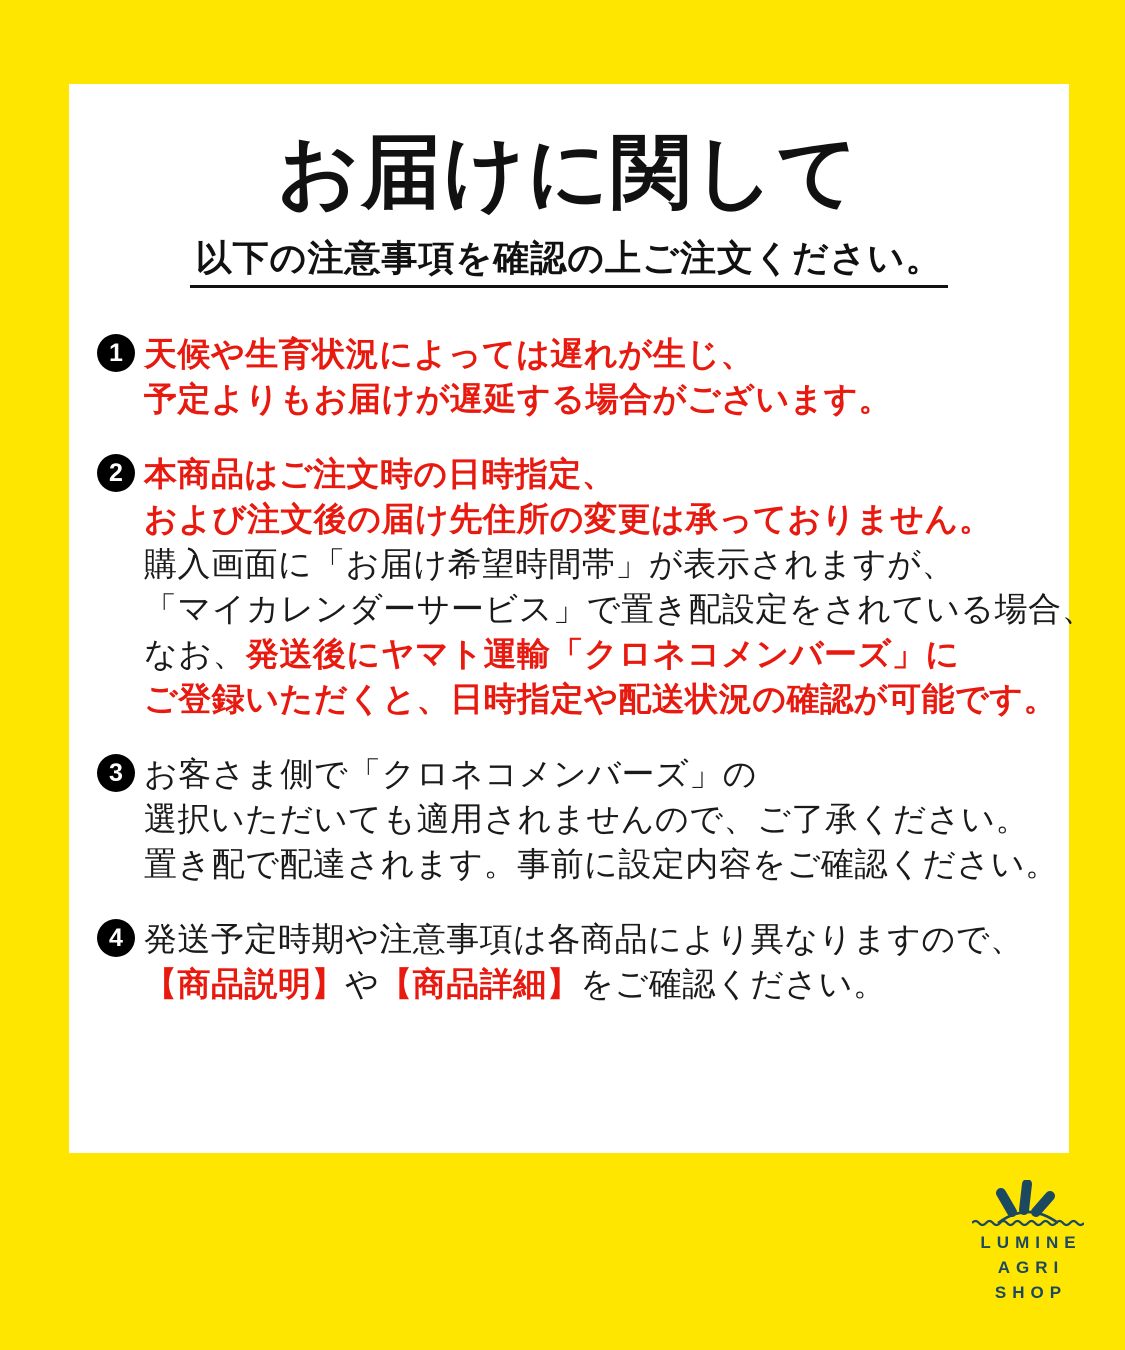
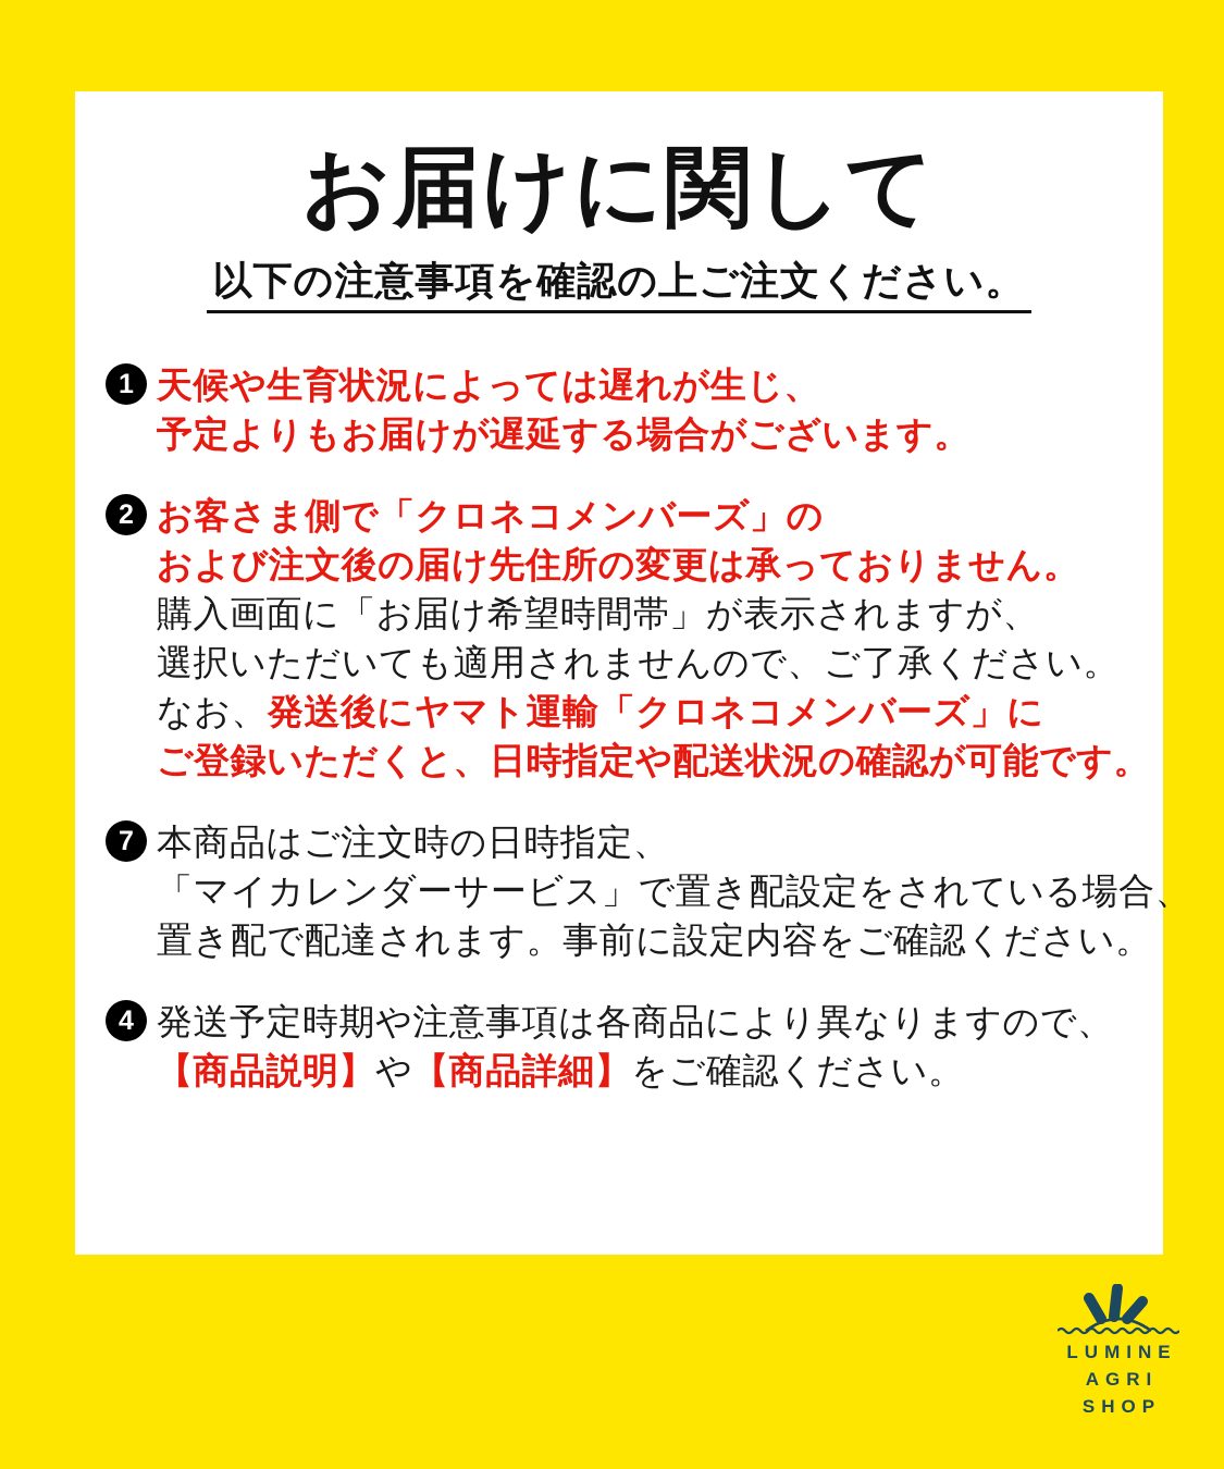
  お届けに関して
  以下の注意事項を確認の上ご注文ください。
  1
  天候や生育状況によっては遅れが生じ、
  予定よりもお届けが遅延する場合がございます。
  2
- 本商品はご注文時の日時指定、
+ お客さま側で「クロネコメンバーズ」の
  および注文後の届け先住所の変更は承っておりません。
  購入画面に「お届け希望時間帯」が表示されますが、
- 「マイカレンダーサービス」で置き配設定をされている場合、
+ 選択いただいても適用されませんので、ご了承ください。
  なお、発送後にヤマト運輸「クロネコメンバーズ」に
  ご登録いただくと、日時指定や配送状況の確認が可能です。
- 3
+ 7
- お客さま側で「クロネコメンバーズ」の
+ 本商品はご注文時の日時指定、
- 選択いただいても適用されませんので、ご了承ください。
+ 「マイカレンダーサービス」で置き配設定をされている場合、
  置き配で配達されます。事前に設定内容をご確認ください。
  4
  発送予定時期や注意事項は各商品により異なりますので、
  【商品説明】や【商品詳細】をご確認ください。
  LUMINE
  AGRI
  SHOP
